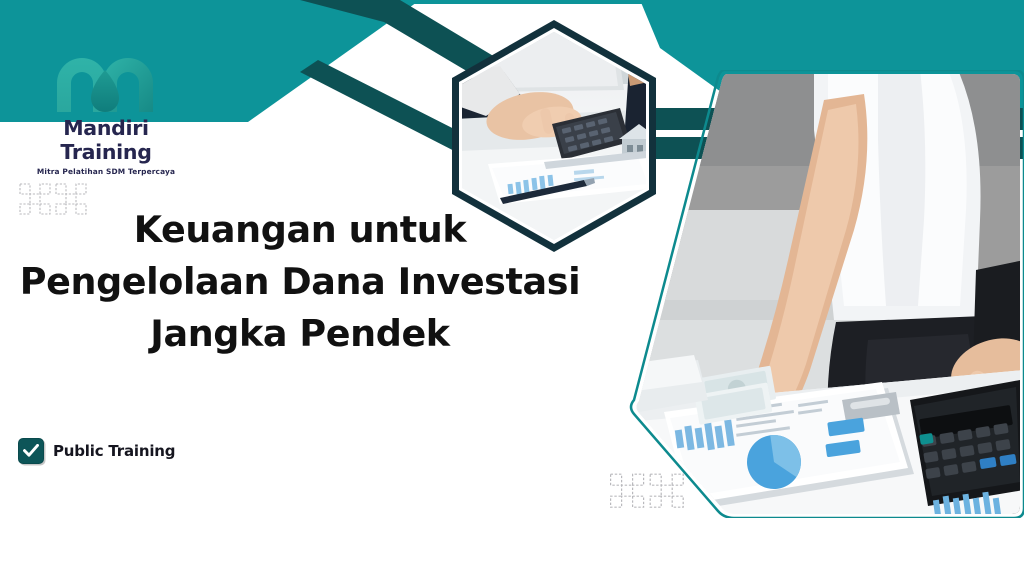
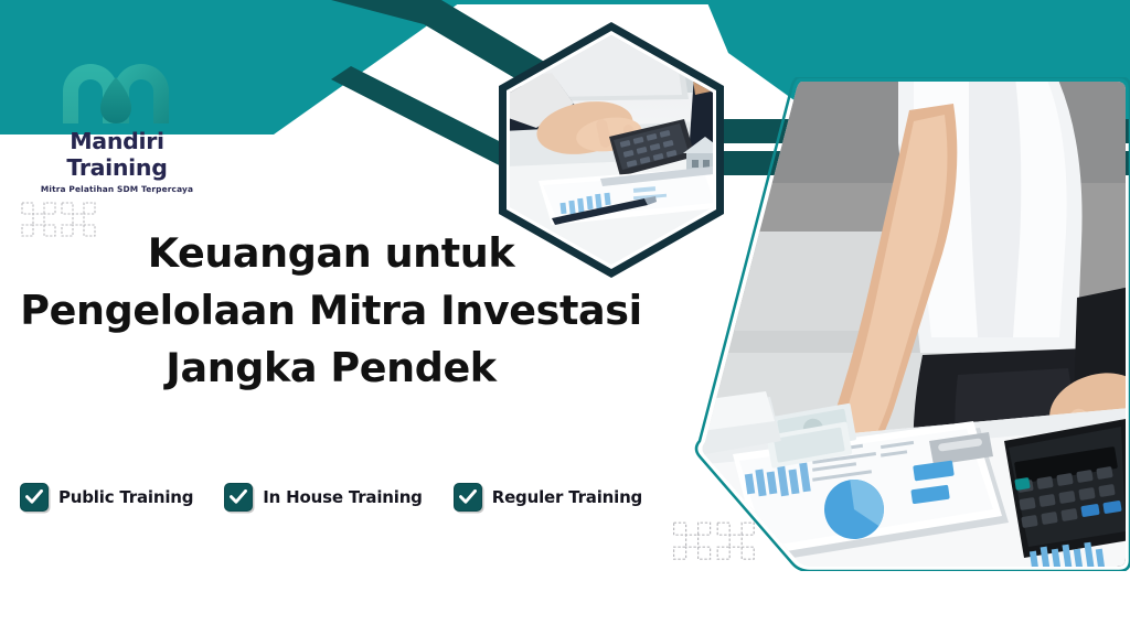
  Mandiri Training
  Mitra Pelatihan SDM Terpercaya
- Keuangan untuk Pengelolaan Dana Investasi Jangka Pendek
+ Keuangan untuk Pengelolaan Mitra Investasi Jangka Pendek
  Public Training
+ In House Training
+ Reguler Training
